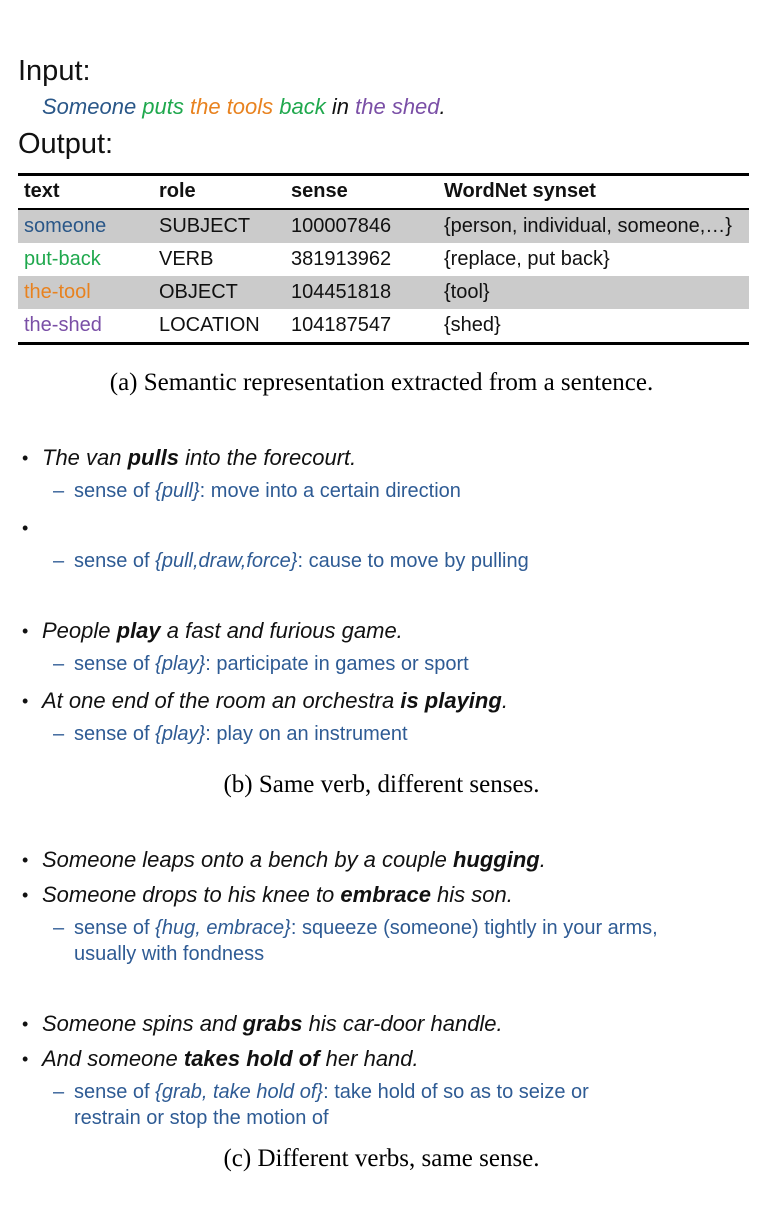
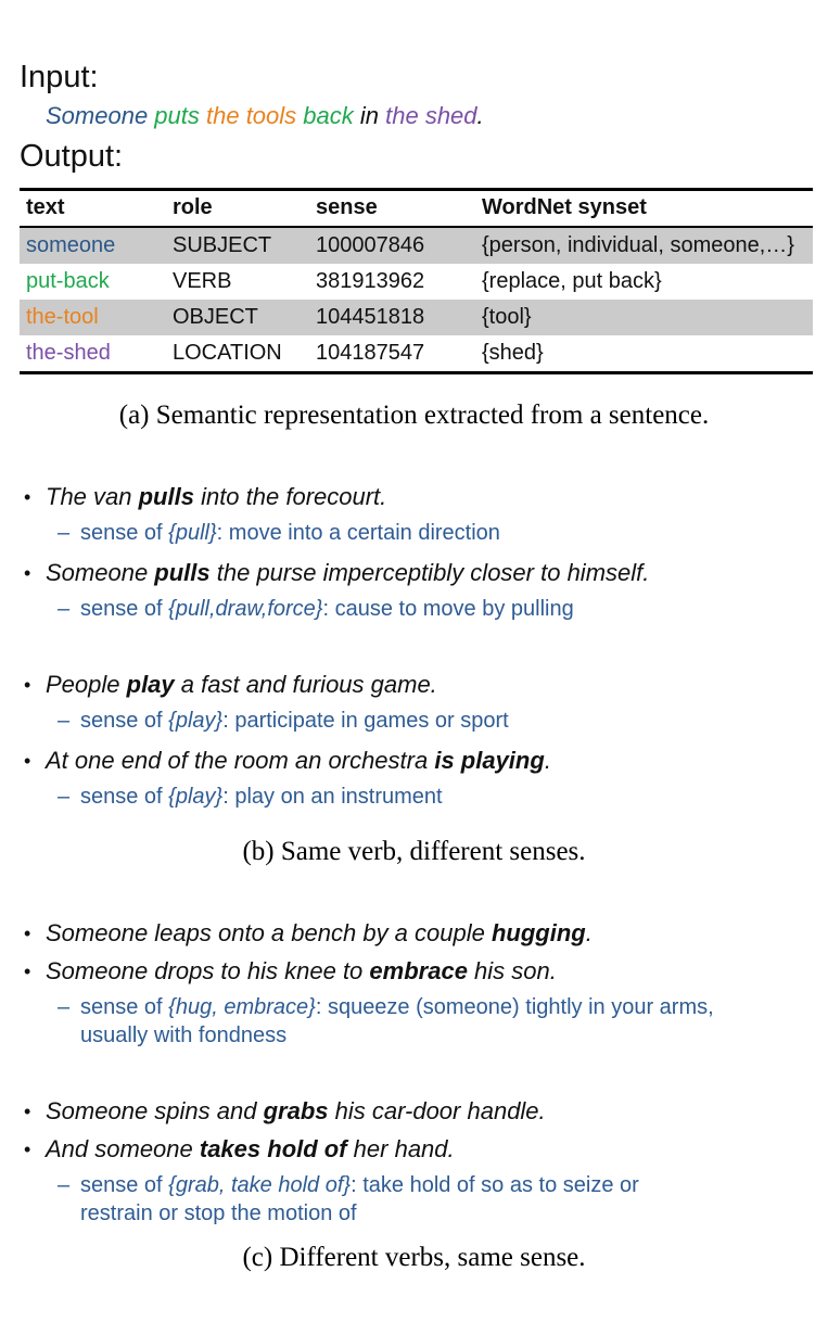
  Input:
  Someone puts the tools back in the shed.
  Output:
  text	role	sense	WordNet synset
  someone	SUBJECT	100007846	{person, individual, someone,…}
  put-back	VERB	381913962	{replace, put back}
  the-tool	OBJECT	104451818	{tool}
  the-shed	LOCATION	104187547	{shed}
  (a) Semantic representation extracted from a sentence.
  •
  The van pulls into the forecourt.
  –
  sense of {pull}: move into a certain direction
  •
+ Someone pulls the purse imperceptibly closer to himself.
  –
  sense of {pull,draw,force}: cause to move by pulling
  •
  People play a fast and furious game.
  –
  sense of {play}: participate in games or sport
  •
  At one end of the room an orchestra is playing.
  –
  sense of {play}: play on an instrument
  (b) Same verb, different senses.
  •
  Someone leaps onto a bench by a couple hugging.
  •
  Someone drops to his knee to embrace his son.
  –
  sense of {hug, embrace}: squeeze (someone) tightly in your arms,
  usually with fondness
  •
  Someone spins and grabs his car-door handle.
  •
  And someone takes hold of her hand.
  –
  sense of {grab, take hold of}: take hold of so as to seize or
  restrain or stop the motion of
  (c) Different verbs, same sense.
